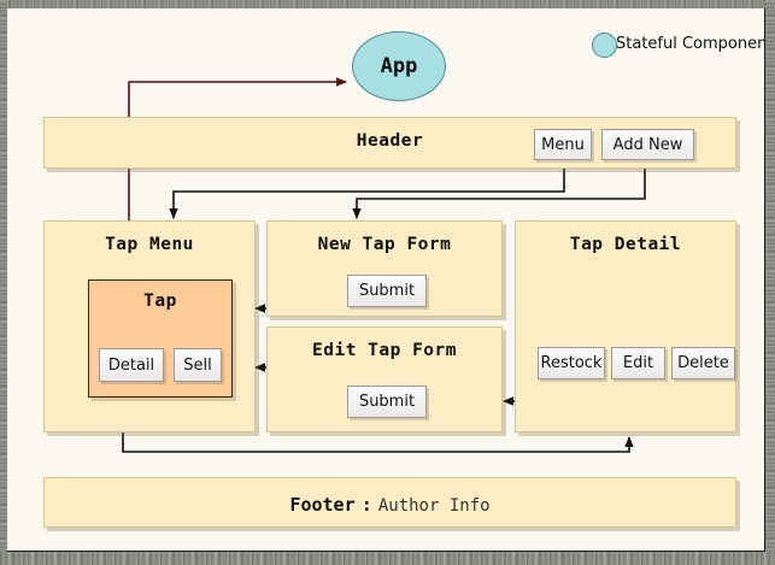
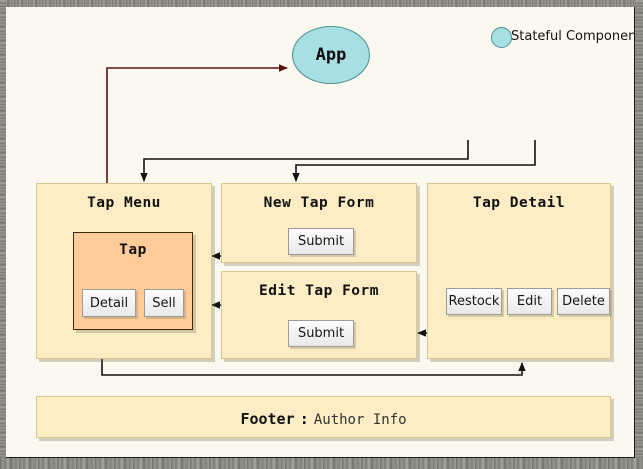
  Stateful Componen
  App
- Header
- Menu
- Add New
  Tap Menu
  Tap
  Detail
  Sell
  New Tap Form
  Submit
  Edit Tap Form
  Submit
  Tap Detail
  Restock
  Edit
  Delete
  Footer : Author Info
